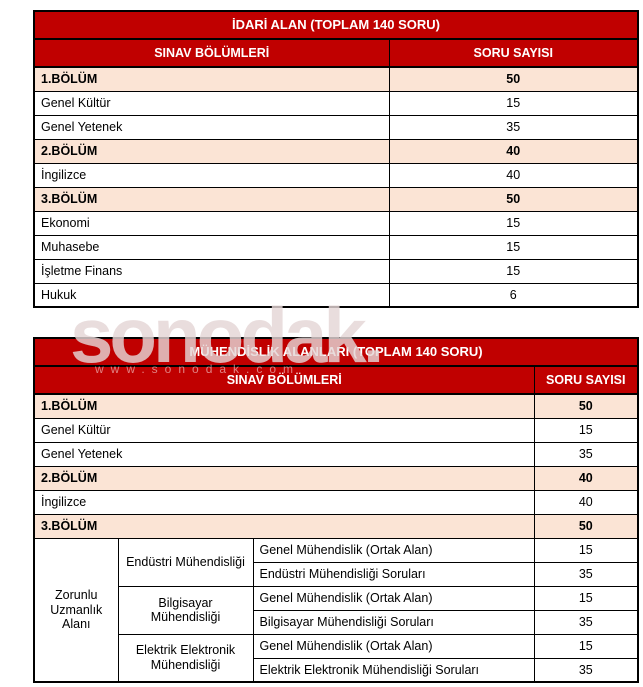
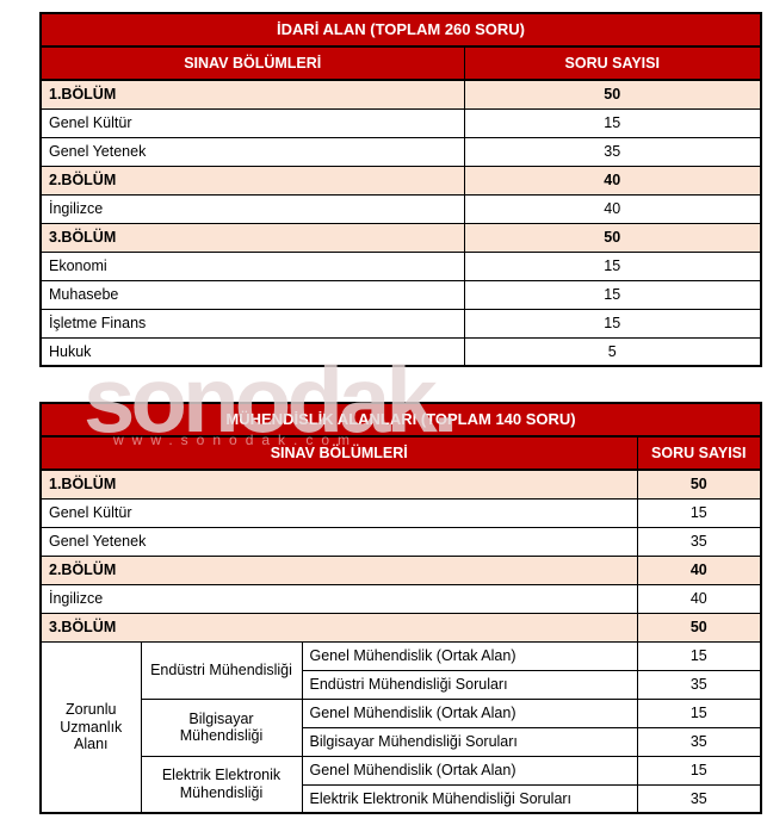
- İDARİ ALAN (TOPLAM 140 SORU)
+ İDARİ ALAN (TOPLAM 260 SORU)
  SINAV BÖLÜMLERİ	SORU SAYISI
  1.BÖLÜM	50
  Genel Kültür	15
  Genel Yetenek	35
  2.BÖLÜM	40
  İngilizce	40
  3.BÖLÜM	50
  Ekonomi	15
  Muhasebe	15
  İşletme Finans	15
- Hukuk	6
+ Hukuk	5
  MÜHENDİSLİK ALANLARI (TOPLAM 140 SORU)
  SINAV BÖLÜMLERİ	SORU SAYISI
  1.BÖLÜM	50
  Genel Kültür	15
  Genel Yetenek	35
  2.BÖLÜM	40
  İngilizce	40
  3.BÖLÜM	50
  Zorunlu Uzmanlık Alanı	Endüstri Mühendisliği	Genel Mühendislik (Ortak Alan)	15
  Endüstri Mühendisliği Soruları	35
  Bilgisayar Mühendisliği	Genel Mühendislik (Ortak Alan)	15
  Bilgisayar Mühendisliği Soruları	35
  Elektrik Elektronik Mühendisliği	Genel Mühendislik (Ortak Alan)	15
  Elektrik Elektronik Mühendisliği Soruları	35
  sonodak.
  www.sonodak.com
